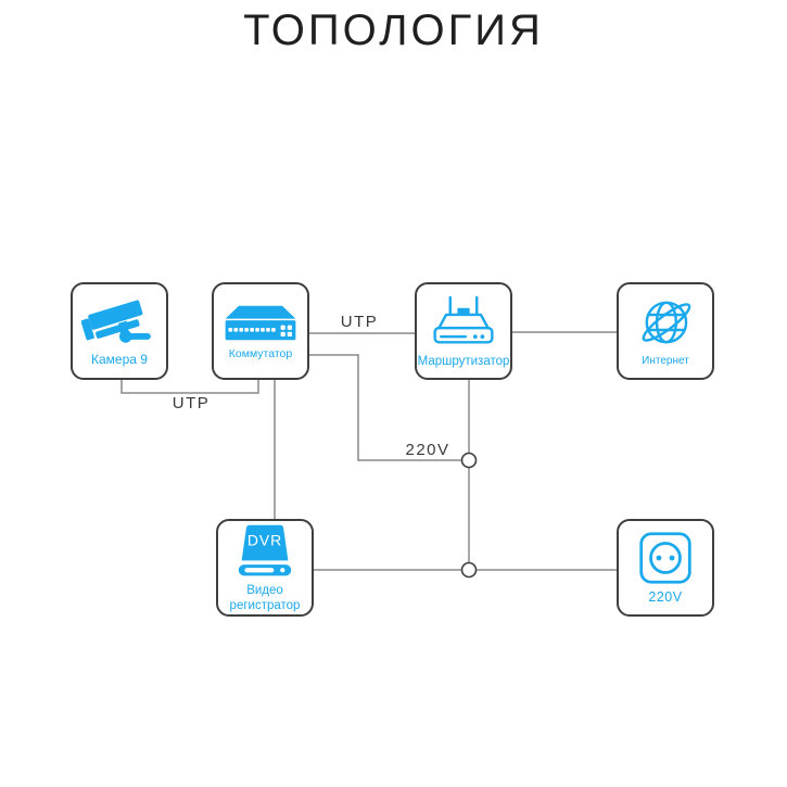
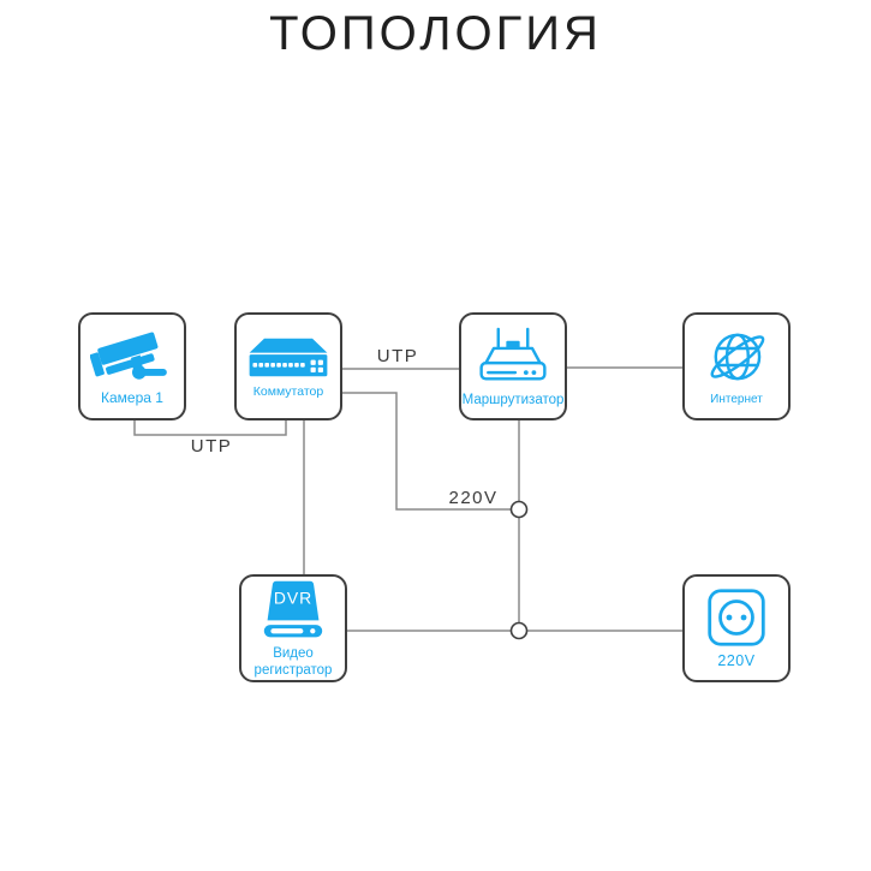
  ТОПОЛОГИЯ
  UTP
  UTP
  220V
- Камера 9
+ Камера 1
  Коммутатор
  Маршрутизатор
  Интернет
  DVR
  Видео
  регистратор
  220V
